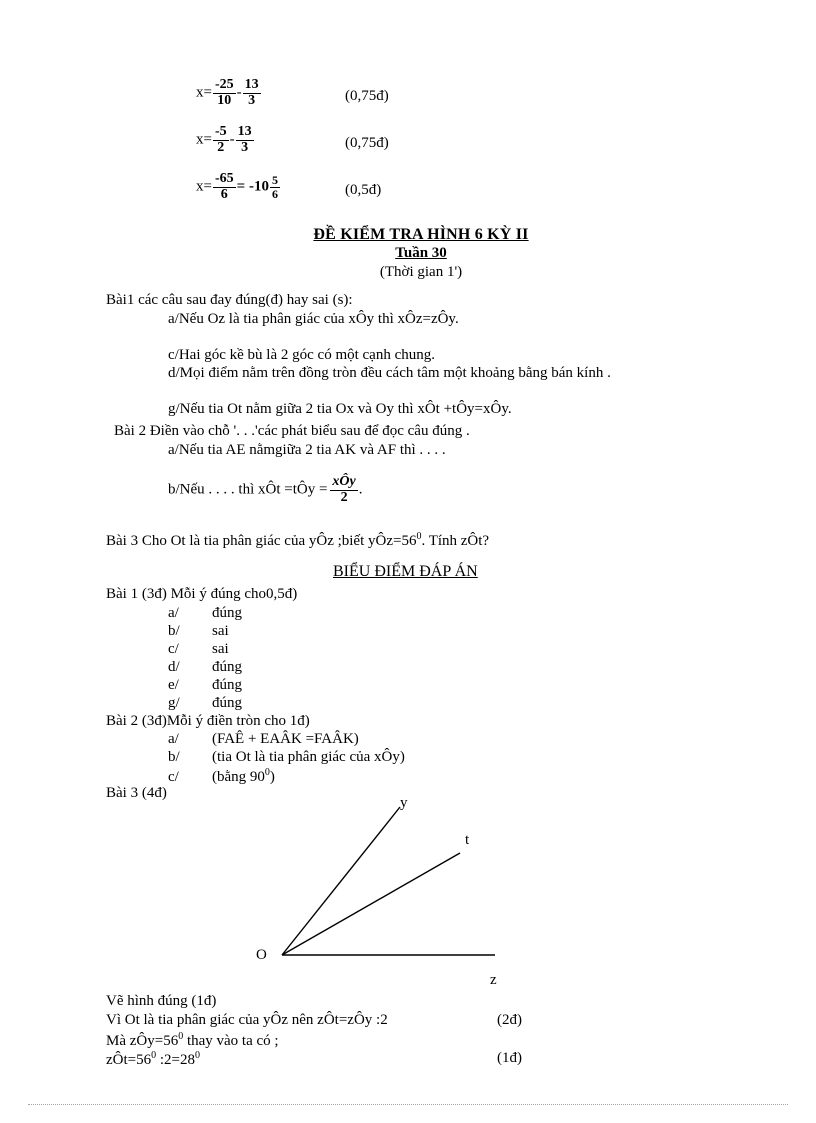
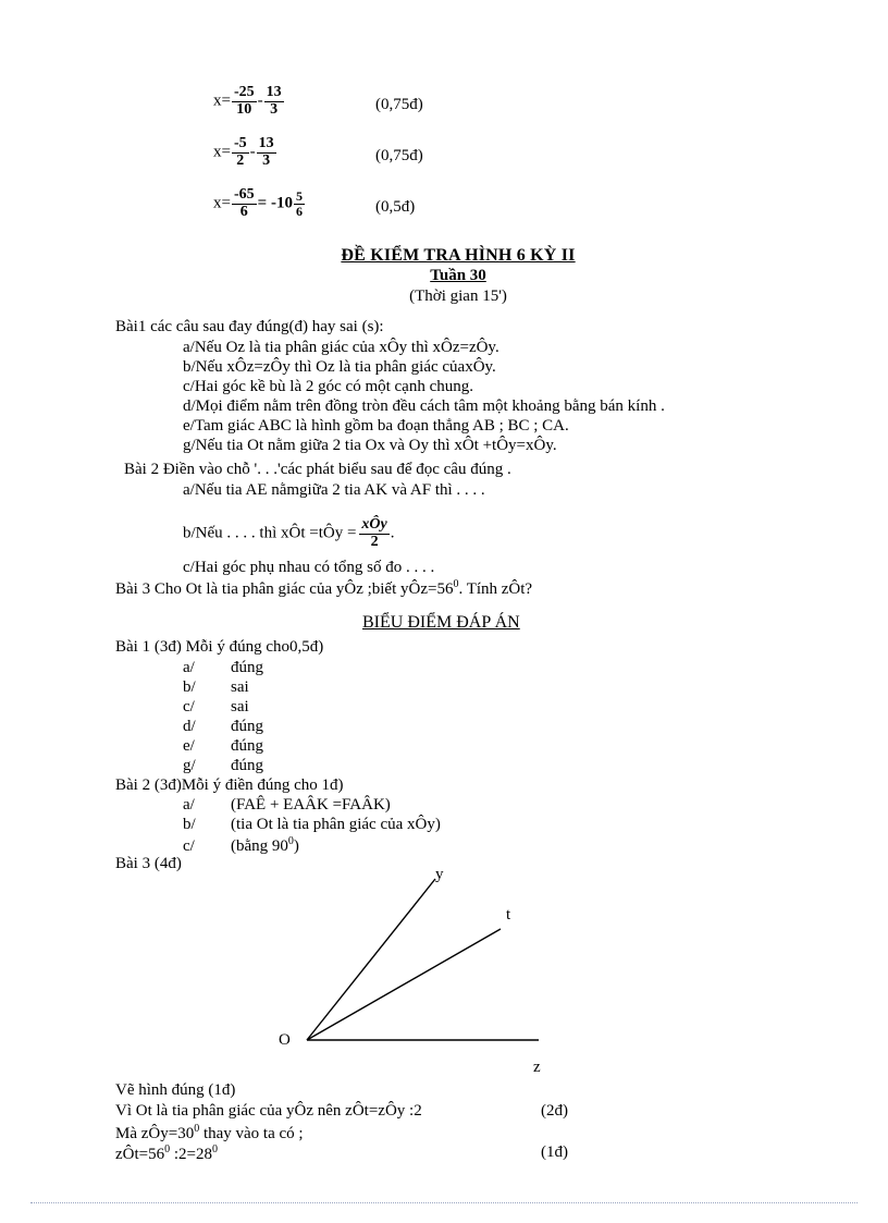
  x=
  -25
  10
  -
  13
  3
  (0,75đ)
  x=
  -5
  2
  -
  13
  3
  (0,75đ)
  x=
  -65
  6
  = -10
  5
  6
  (0,5đ)
  ĐỀ KIỂM TRA HÌNH 6 KỲ II
  Tuần 30
- (Thời gian 1')
+ (Thời gian 15')
  Bài1 các câu sau đay đúng(đ) hay sai (s):
  a/Nếu Oz là tia phân giác của xÔy thì xÔz=zÔy.
+ b/Nếu xÔz=zÔy thì Oz là tia phân giác củaxÔy.
  c/Hai góc kề bù là 2 góc có một cạnh chung.
  d/Mọi điểm nằm trên đồng tròn đều cách tâm một khoảng bằng bán kính .
+ e/Tam giác ABC là hình gồm ba đoạn thẳng AB ; BC ; CA.
  g/Nếu tia Ot nằm giữa 2 tia Ox và Oy thì xÔt +tÔy=xÔy.
  Bài 2 Điền vào chỗ '. . .'các phát biểu sau để đọc câu đúng .
  a/Nếu tia AE nằmgiữa 2 tia AK và AF thì . . . .
  b/Nếu . . . . thì xÔt =tÔy =
  xÔy
  2
  .
+ c/Hai góc phụ nhau có tổng số đo . . . .
  Bài 3 Cho Ot là tia phân giác của yÔz ;biết yÔz=560. Tính zÔt?
  BIỂU ĐIỂM ĐÁP ÁN
  Bài 1 (3đ) Mỗi ý đúng cho0,5đ)
  a/ đúng
  b/ sai
  c/ sai
  d/ đúng
  e/ đúng
  g/ đúng
- Bài 2 (3đ)Mỗi ý điền tròn cho 1đ)
+ Bài 2 (3đ)Mỗi ý điền đúng cho 1đ)
  a/ (FAÊ + EAÂK =FAÂK)
  b/ (tia Ot là tia phân giác của xÔy)
  c/ (bằng 900)
  Bài 3 (4đ)
  y
  t
  O
  z
  Vẽ hình đúng (1đ)
  Vì Ot là tia phân giác của yÔz nên zÔt=zÔy :2
  (2đ)
- Mà zÔy=560 thay vào ta có ;
+ Mà zÔy=300 thay vào ta có ;
  zÔt=560 :2=280
  (1đ)
